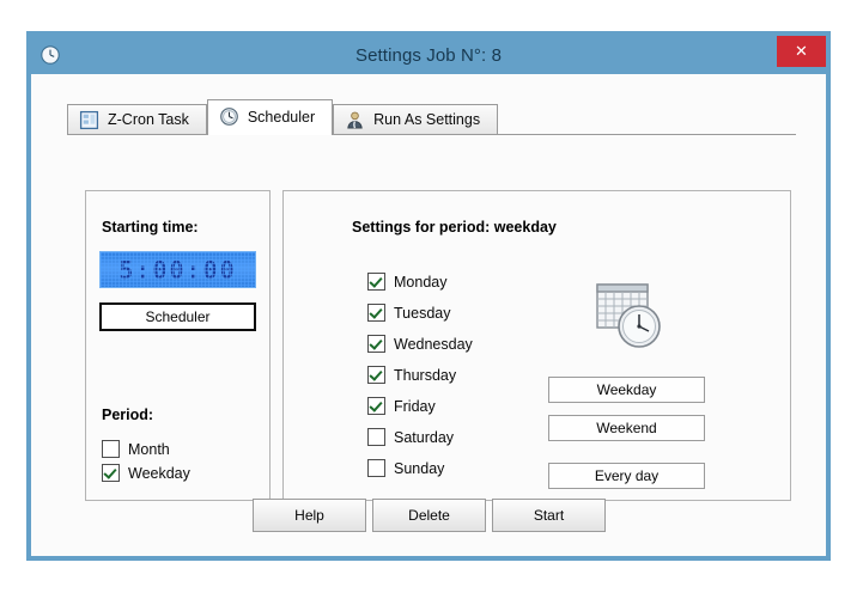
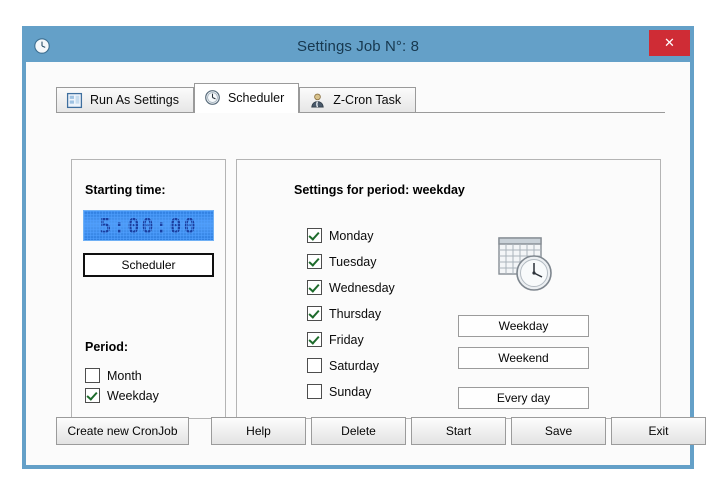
  Settings Job N°: 8
  ✕
- Z-Cron Task
+ Run As Settings
  Scheduler
- Run As Settings
+ Z-Cron Task
  Starting time:
  Scheduler
  Period:
  Month
  Weekday
  Settings for period: weekday
  Monday
  Tuesday
  Wednesday
  Thursday
  Friday
  Saturday
  Sunday
  Weekday
  Weekend
  Every day
+ Create new CronJob
  Help
  Delete
  Start
+ Save
+ Exit
